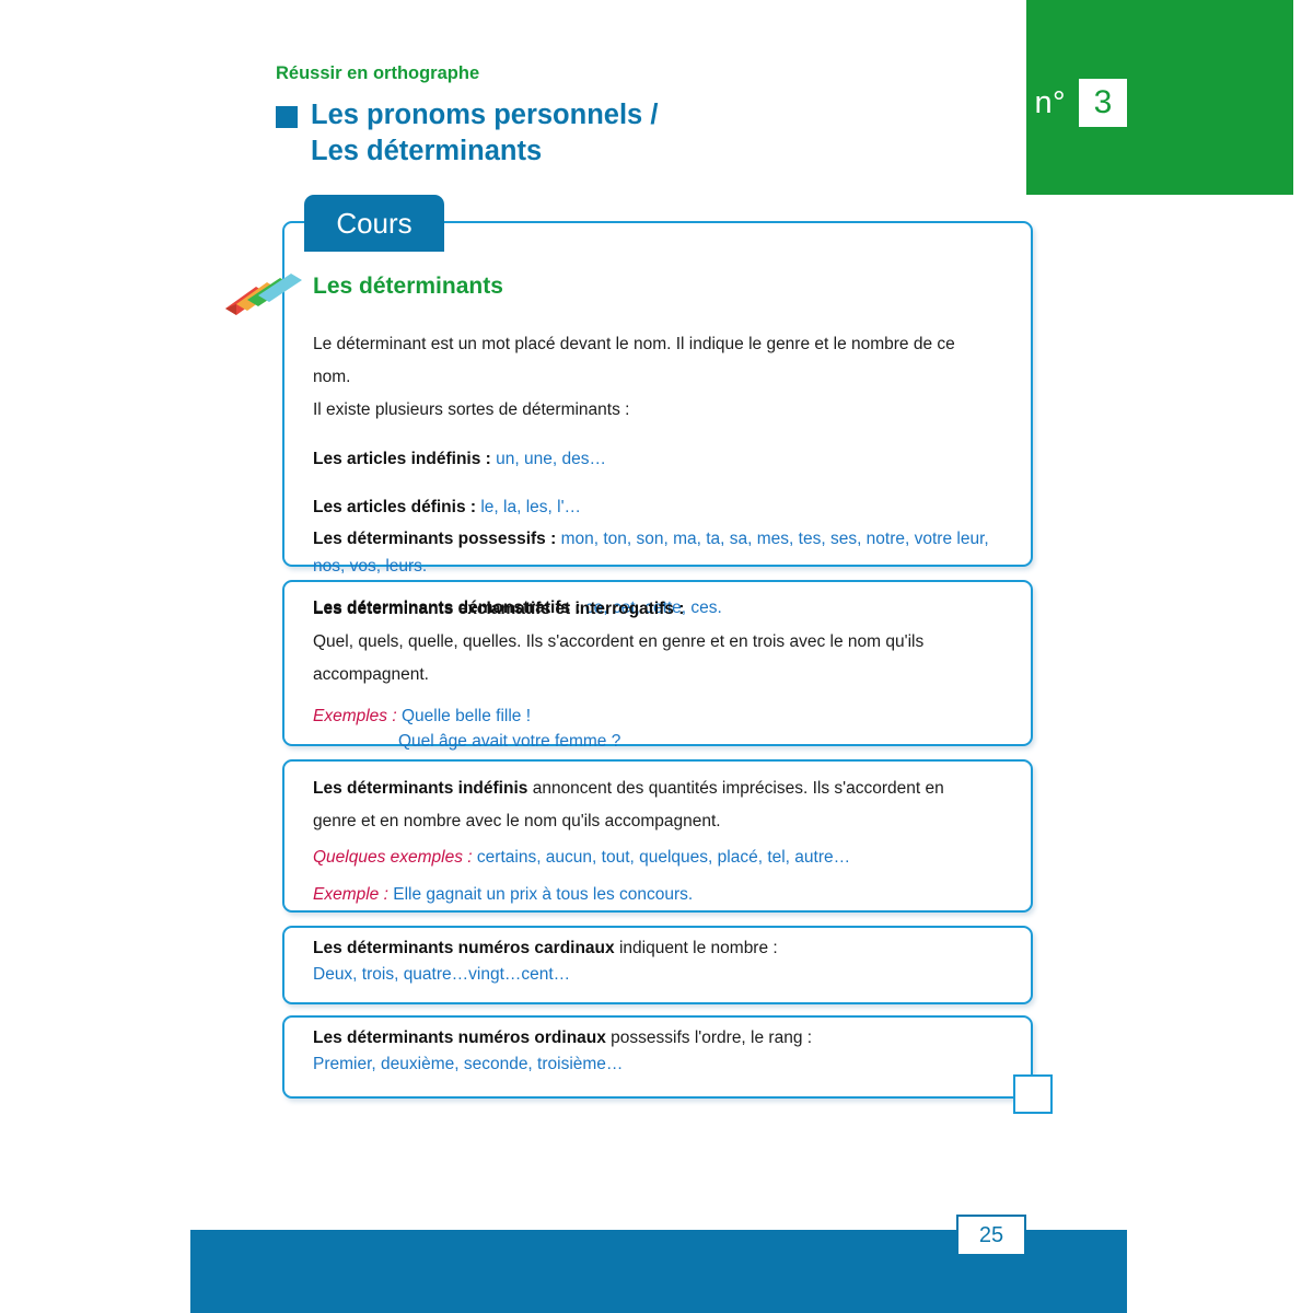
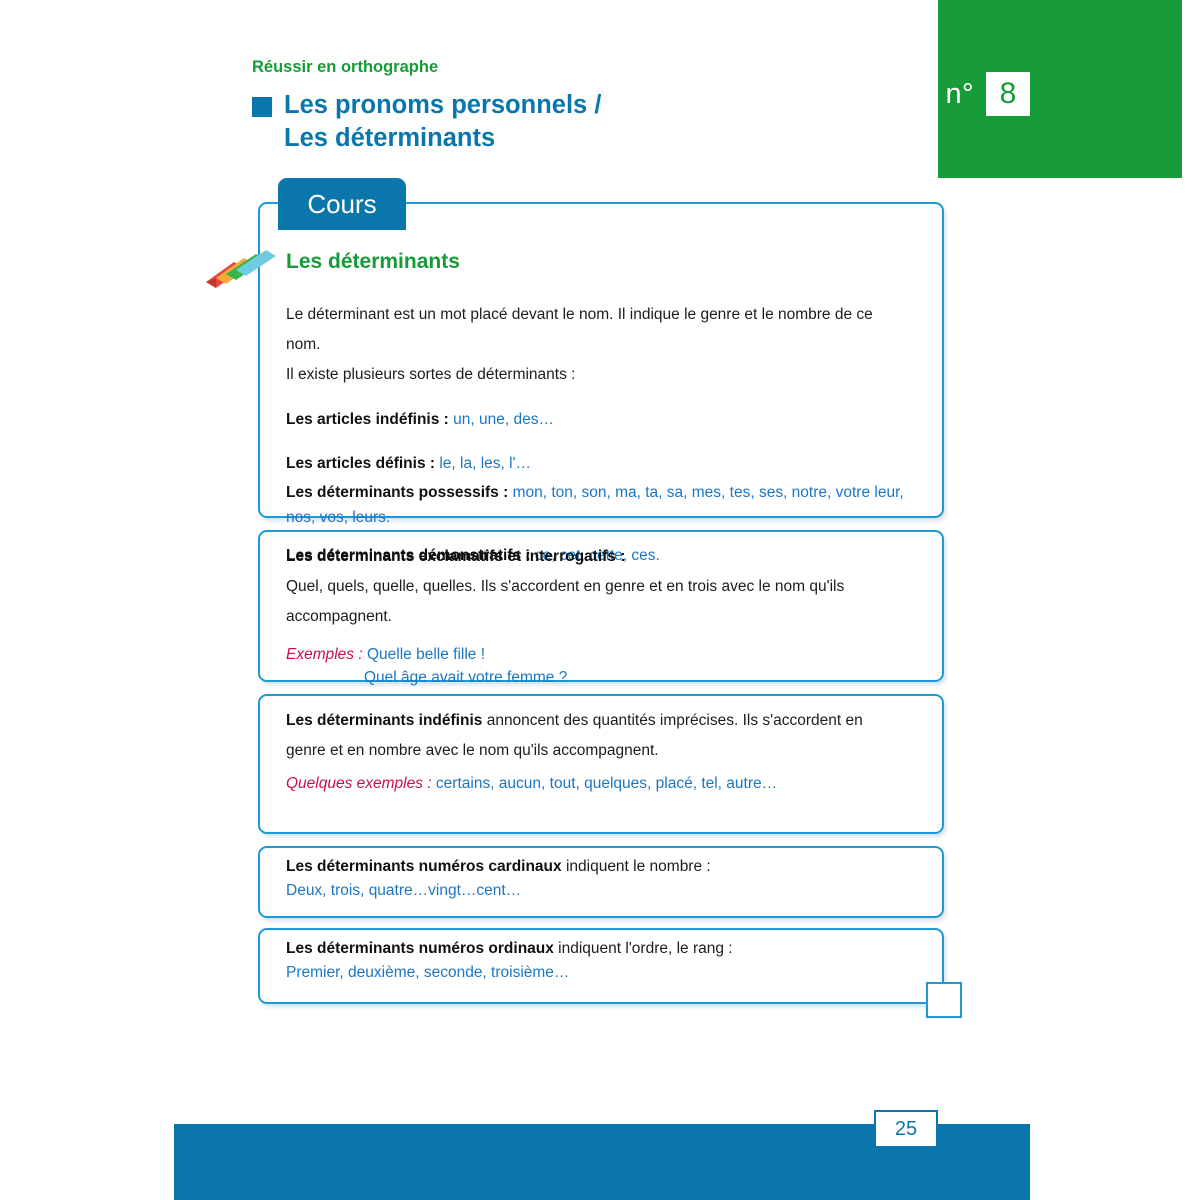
  Fiche n°
- 3
+ 8
  Réussir en orthographe
  Les pronoms personnels /
  Les déterminants
  Cours
  Les déterminants
  Le déterminant est un mot placé devant le nom. Il indique le genre et le nombre de ce nom.
  Il existe plusieurs sortes de déterminants :
  Les articles indéfinis : un, une, des…
  Les articles définis : le, la, les, l'…
  Les déterminants possessifs : mon, ton, son, ma, ta, sa, mes, tes, ses, notre, votre leur, nos, vos, leurs.
  Les déterminants démonstratifs : ce, cet, cette, ces.
  Les déterminants exclamatifs et interrogatifs :
  Quel, quels, quelle, quelles. Ils s'accordent en genre et en trois avec le nom qu'ils accompagnent.
  Exemples : Quelle belle fille !
  Quel âge avait votre femme ?
  Les déterminants indéfinis annoncent des quantités imprécises. Ils s'accordent en genre et en nombre avec le nom qu'ils accompagnent.
  Quelques exemples : certains, aucun, tout, quelques, placé, tel, autre…
- Exemple : Elle gagnait un prix à tous les concours.
  Les déterminants numéros cardinaux indiquent le nombre :
  Deux, trois, quatre…vingt…cent…
- Les déterminants numéros ordinaux possessifs l'ordre, le rang :
+ Les déterminants numéros ordinaux indiquent l'ordre, le rang :
  Premier, deuxième, seconde, troisième…
  25
